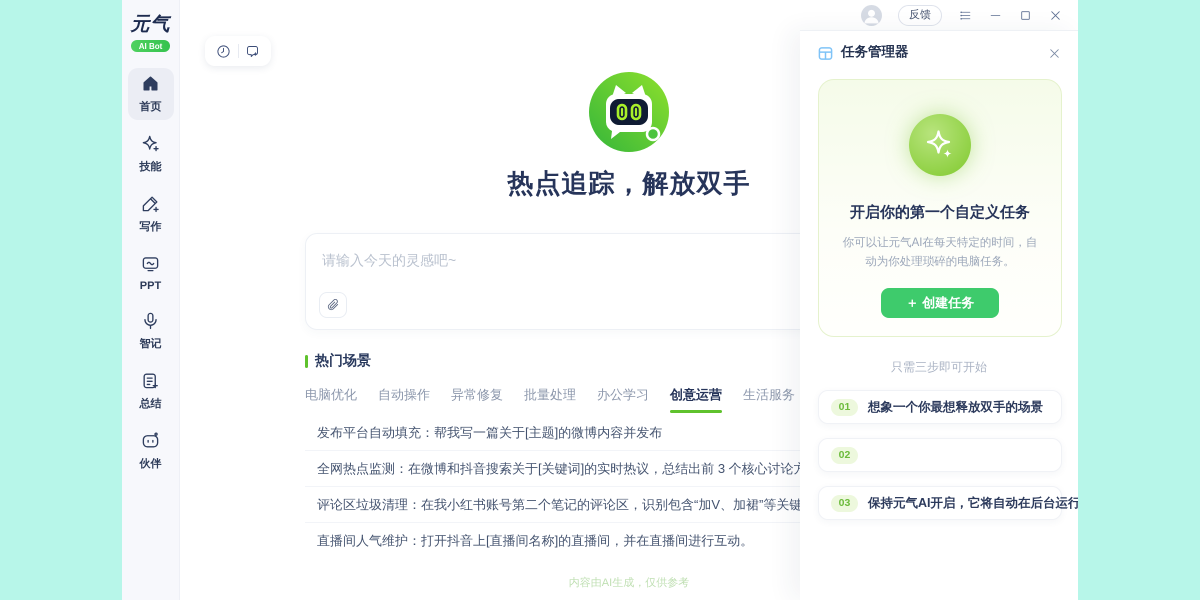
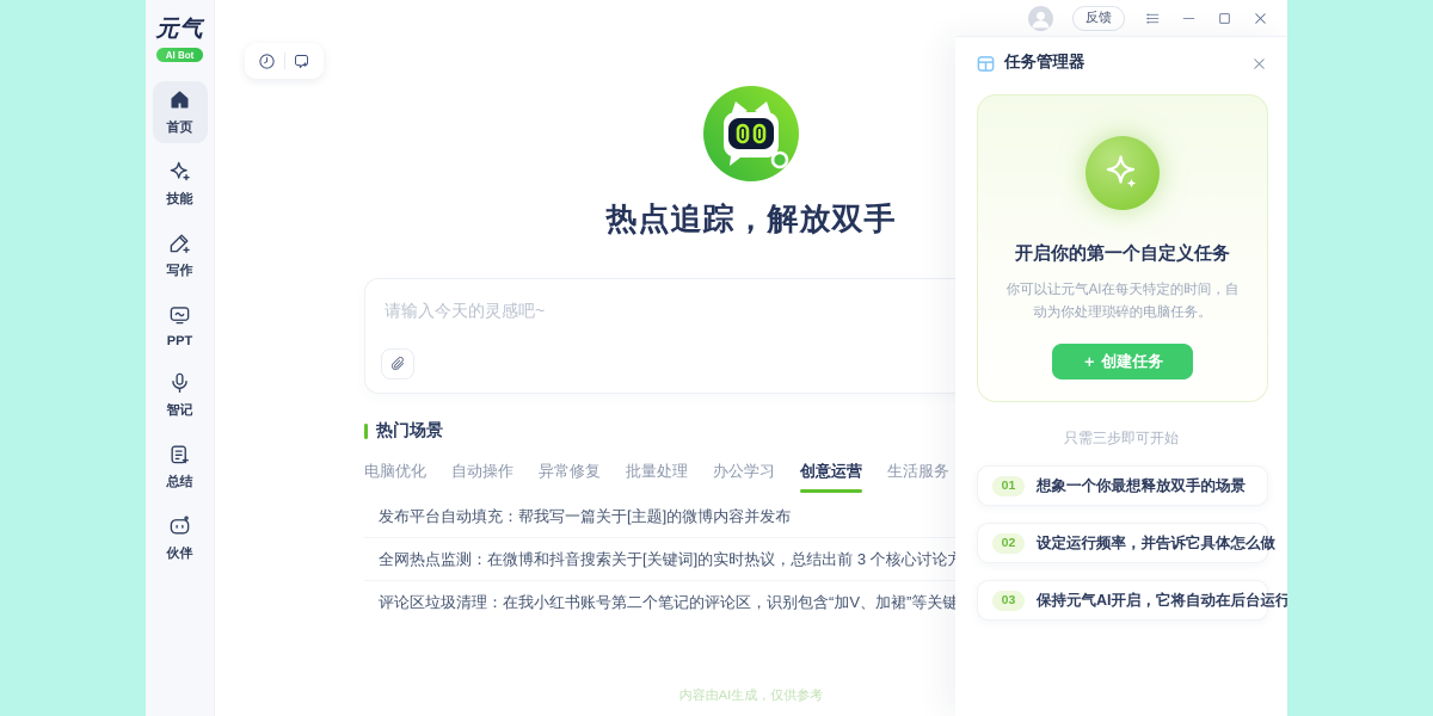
  元气
  AI Bot
  首页
  技能
  写作
  PPT
  智记
  总结
  伙伴
  反馈
  热点追踪，解放双手
  请输入今天的灵感吧~
  热门场景
  电脑优化
  自动操作
  异常修复
  批量处理
  办公学习
  创意运营
  生活服务
  发布平台自动填充：帮我写一篇关于[主题]的微博内容并发布
  全网热点监测：在微博和抖音搜索关于[关键词]的实时热议，总结出前 3 个核心讨论
  评论区垃圾清理：在我小红书账号第二个笔记的评论区，识别包含“加V、加裙”等关键
- 直播间人气维护：打开抖音上[直播间名称]的直播间，并在直播间进行互动。
  内容由AI生成，仅供参考
  任务管理器
  开启你的第一个自定义任务
  你可以让元气AI在每天特定的时间，自动为你处理琐碎的电脑任务。
  ＋ 创建任务
  只需三步即可开始
  01
  想象一个你最想释放双手的场景
  02
+ 设定运行频率，并告诉它具体怎么做
  03
  保持元气AI开启，它将自动在后台运行
